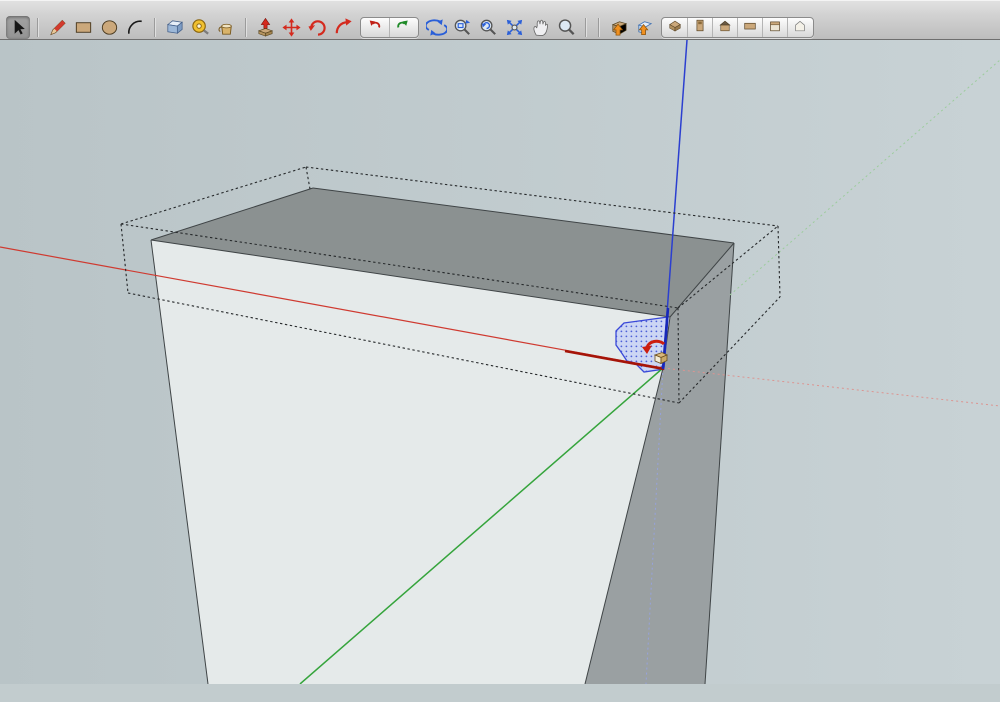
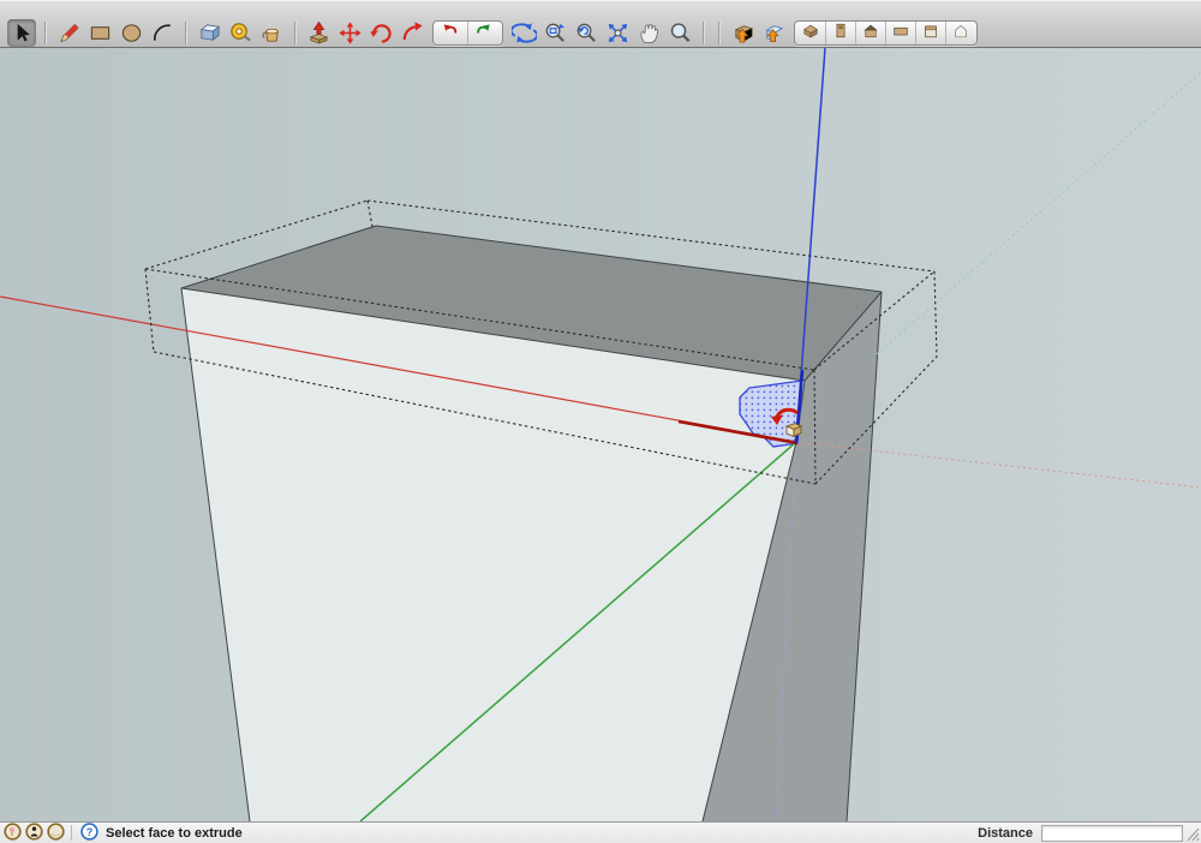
+ ?
+ Select face to extrude
+ Distance
